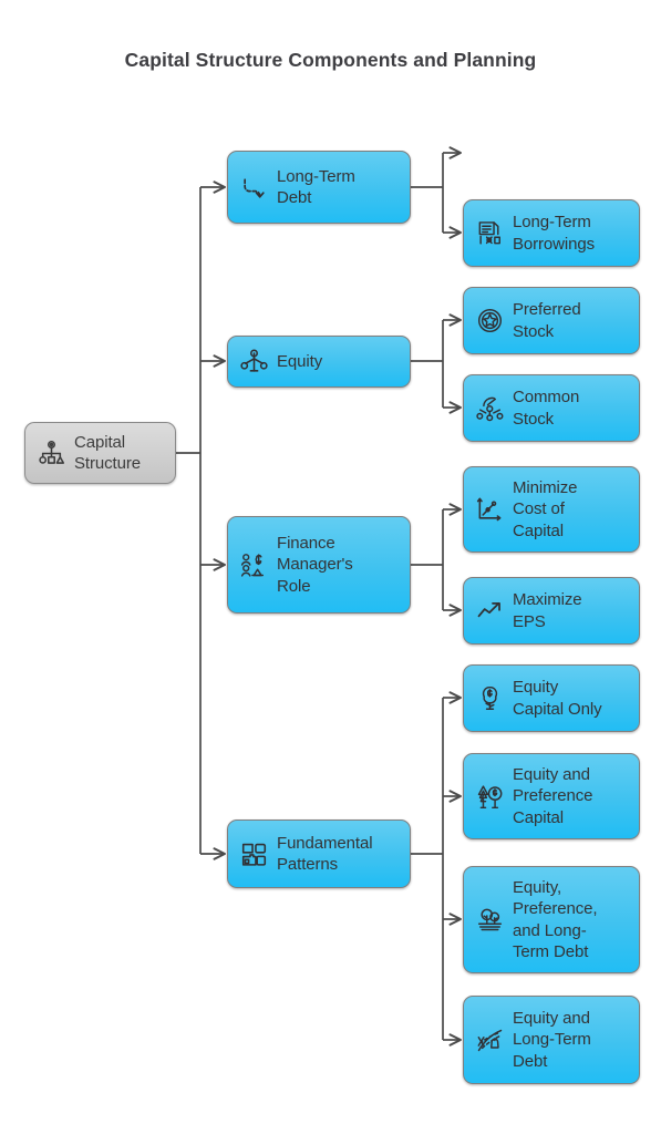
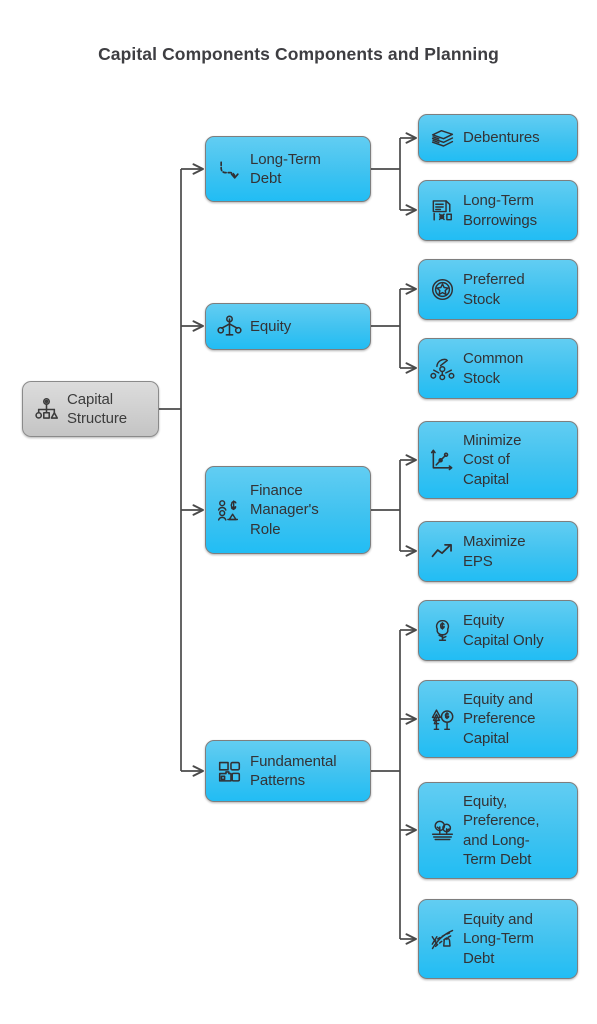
- Capital Structure Components and Planning
+ Capital Components Components and Planning
  Capital
  Structure
  Long-Term
  Debt
  Equity
  Finance
  Manager's
  Role
  Fundamental
  Patterns
+ Debentures
  Long-Term
  Borrowings
  Preferred
  Stock
  Common
  Stock
  Minimize
  Cost of
  Capital
  Maximize
  EPS
  Equity
  Capital Only
  Equity and
  Preference
  Capital
  Equity,
  Preference,
  and Long-
  Term Debt
  Equity and
  Long-Term
  Debt
